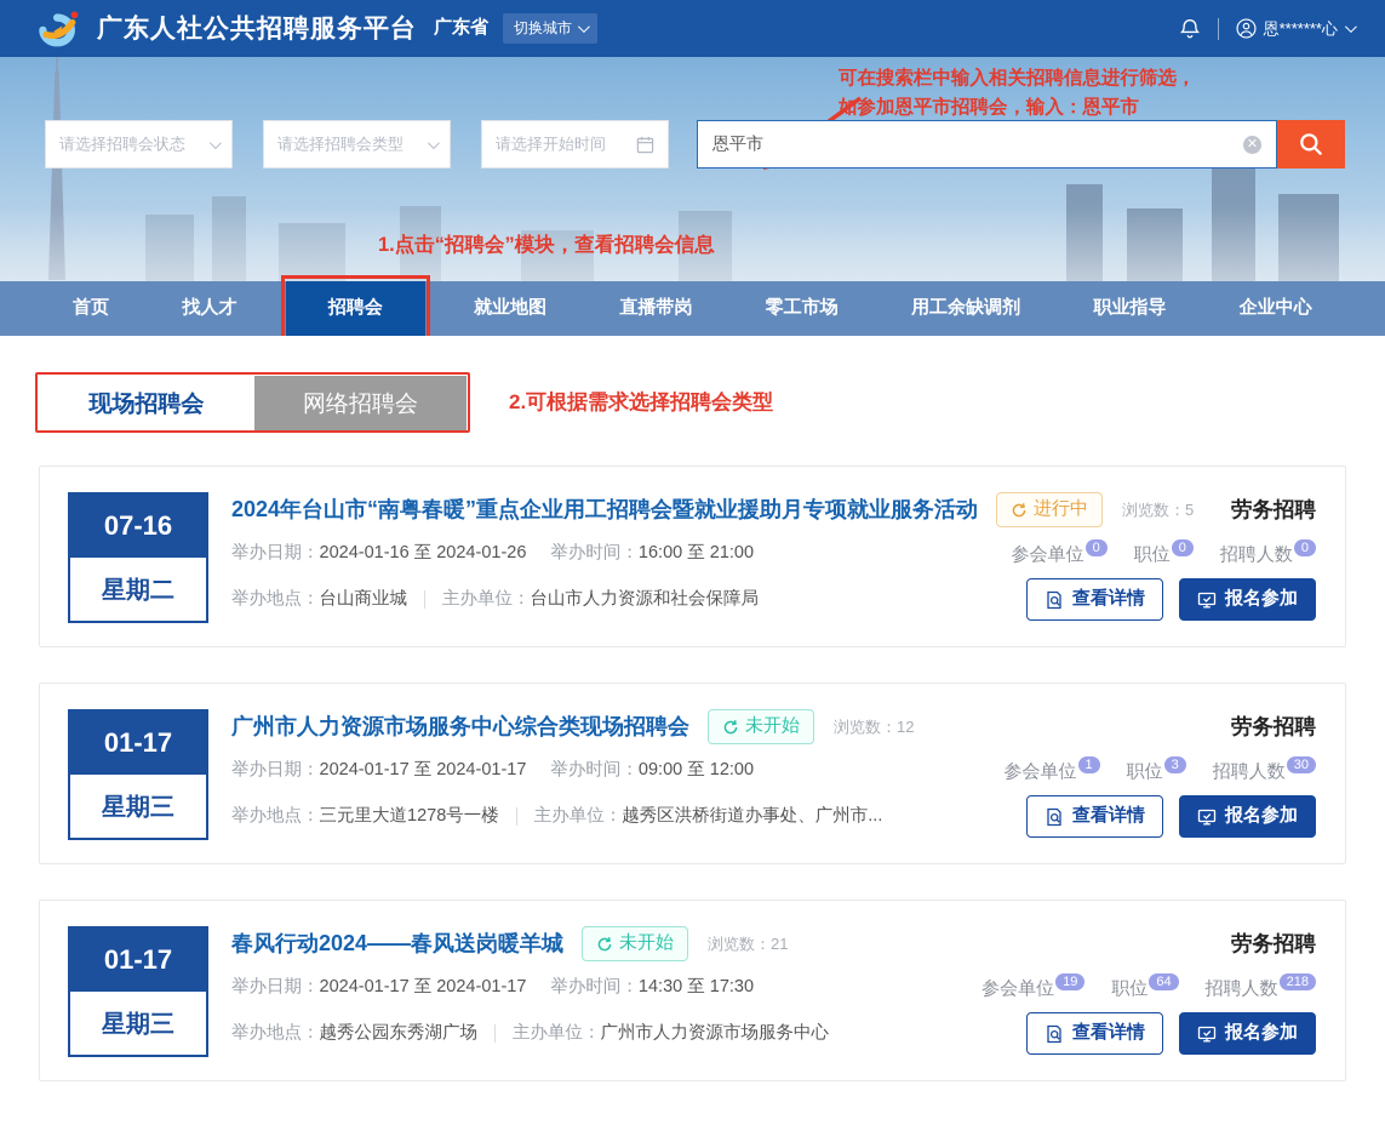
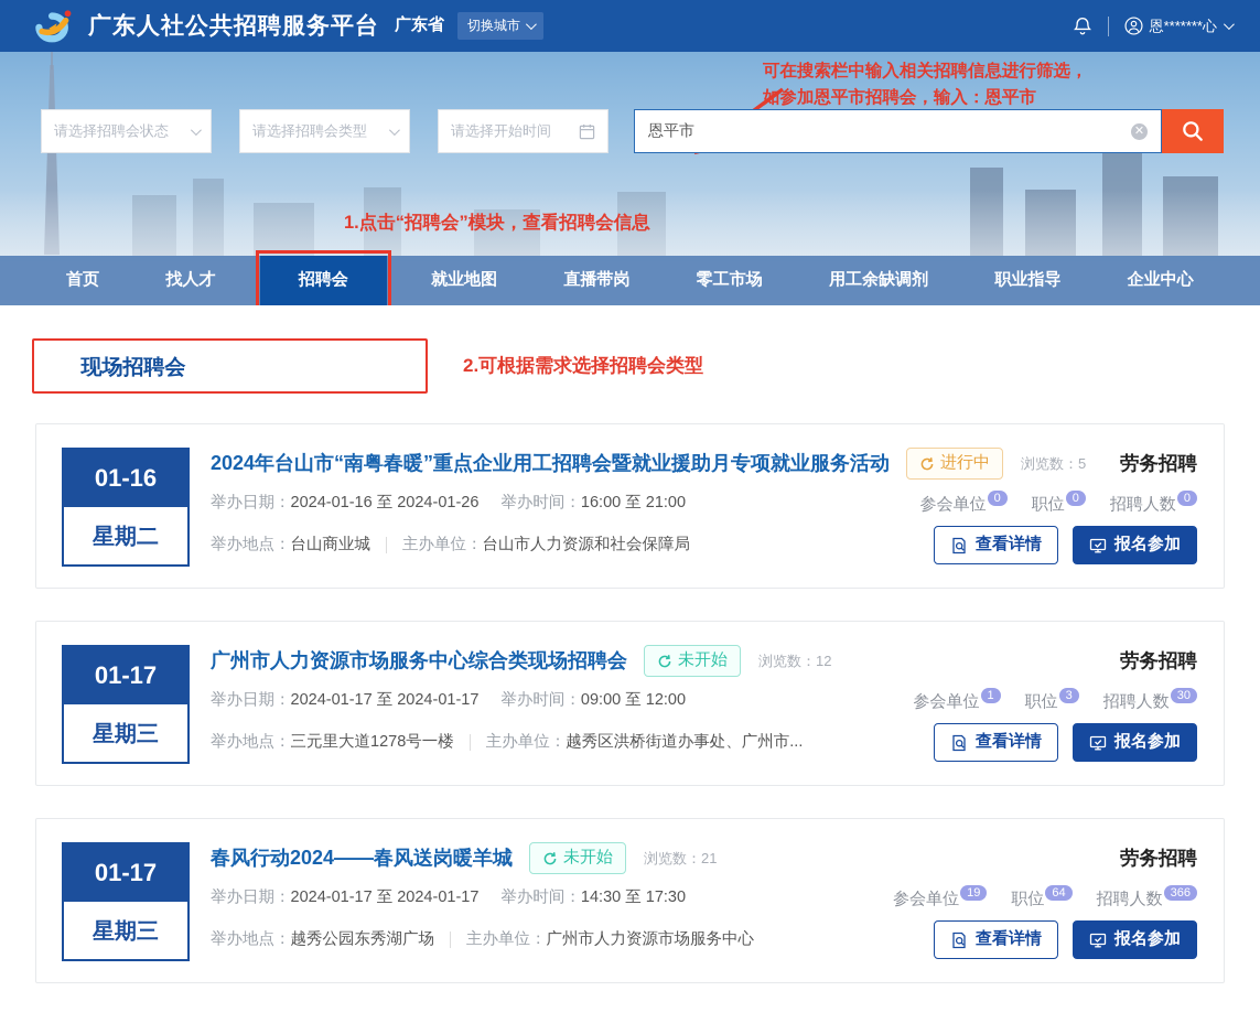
  广东人社公共招聘服务平台
  广东省
  切换城市
  恩*******心
  可在搜索栏中输入相关招聘信息进行筛选，
  参加恩平市招聘会，输入：恩平市
  请选择招聘会状态
  请选择招聘会类型
  请选择开始时间
  恩平市
  ✕
  1.点击“招聘会”模块，查看招聘会信息
  首页
  找人才
  招聘会
  就业地图
  直播带岗
  零工市场
  用工余缺调剂
  职业指导
  企业中心
  2.可根据需求选择招聘会类型
  现场招聘会
- 网络招聘会
- 07-16
+ 01-16
  星期二
  2024年台山市“南粤春暖”重点企业用工招聘会暨就业援助月专项就业服务活动
  进行中
  浏览数：5
  劳务招聘
  举办日期：
  2024-01-16 至 2024-01-26
  举办时间：
  16:00 至 21:00
  参会单位 0
  职位 0
  招聘人数 0
  举办地点：
  台山商业城
  主办单位：
  台山市人力资源和社会保障局
  查看详情
  报名参加
  01-17
  星期三
  广州市人力资源市场服务中心综合类现场招聘会
  未开始
  浏览数：12
  劳务招聘
  举办日期：
  2024-01-17 至 2024-01-17
  举办时间：
  09:00 至 12:00
  参会单位 1
  职位 3
  招聘人数 30
  举办地点：
  三元里大道1278号一楼
  主办单位：
  越秀区洪桥街道办事处、广州市...
  查看详情
  报名参加
  01-17
  星期三
  春风行动2024——春风送岗暖羊城
  未开始
  浏览数：21
  劳务招聘
  举办日期：
  2024-01-17 至 2024-01-17
  举办时间：
  14:30 至 17:30
  参会单位 19
  职位 64
- 招聘人数 218
+ 招聘人数 366
  举办地点：
  越秀公园东秀湖广场
  主办单位：
  广州市人力资源市场服务中心
  查看详情
  报名参加
